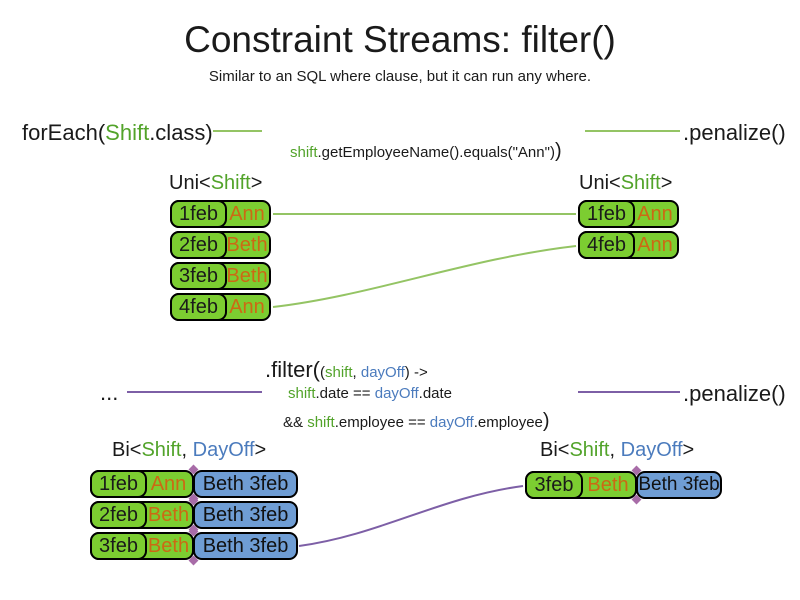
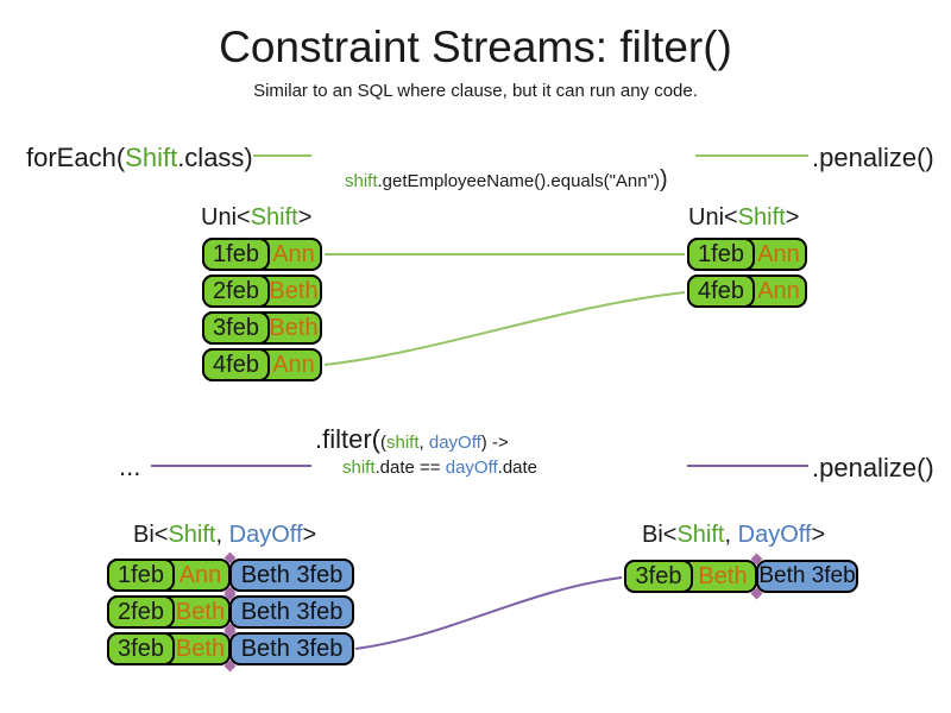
  Constraint Streams: filter()
- Similar to an SQL where clause, but it can run any where.
+ Similar to an SQL where clause, but it can run any code.
  forEach(Shift.class)
  shift.getEmployeeName().equals("Ann"))
  .penalize()
  Uni<Shift>
  Uni<Shift>
  1feb
  Ann
  2feb
  Beth
  3feb
  Beth
  4feb
  Ann
  1feb
  Ann
  4feb
  Ann
  ...
  .filter((shift, dayOff) ->
  shift.date == dayOff.date
- && shift.employee == dayOff.employee)
  .penalize()
  Bi<Shift, DayOff>
  Bi<Shift, DayOff>
  1feb
  Ann
  Beth 3feb
  2feb
  Beth
  Beth 3feb
  3feb
  Beth
  Beth 3feb
  3feb
  Beth
  Beth 3feb
